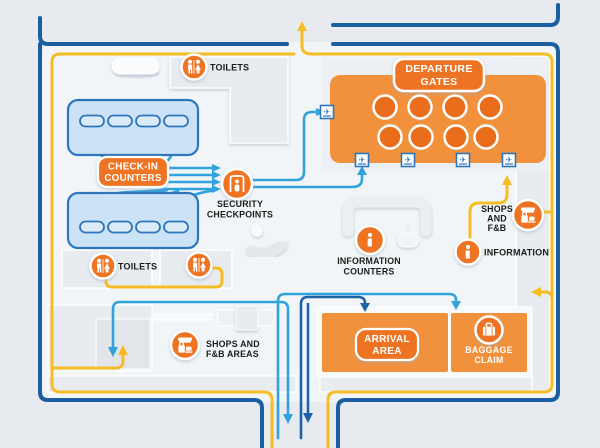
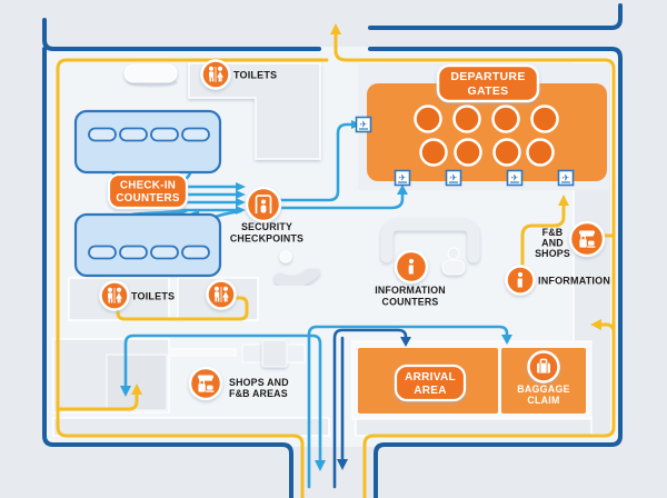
  DEPARTURE
  GATES
  ARRIVAL
  AREA
  BAGGAGE
  CLAIM
  CHECK-IN
  COUNTERS
  TOILETS
  SECURITY
  CHECKPOINTS
  TOILETS
- SHOPS
+ F&B
  AND
- F&B
+ SHOPS
  INFORMATION
  INFORMATION
  COUNTERS
  SHOPS AND
  F&B AREAS
